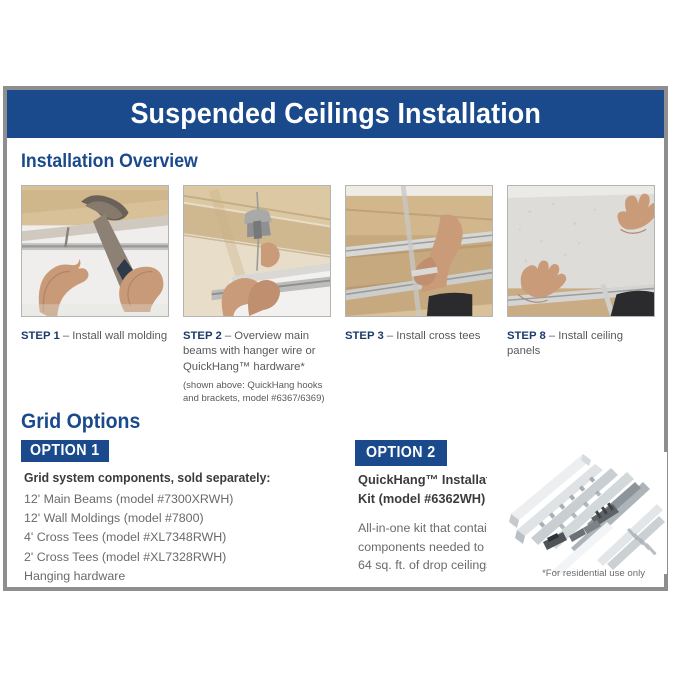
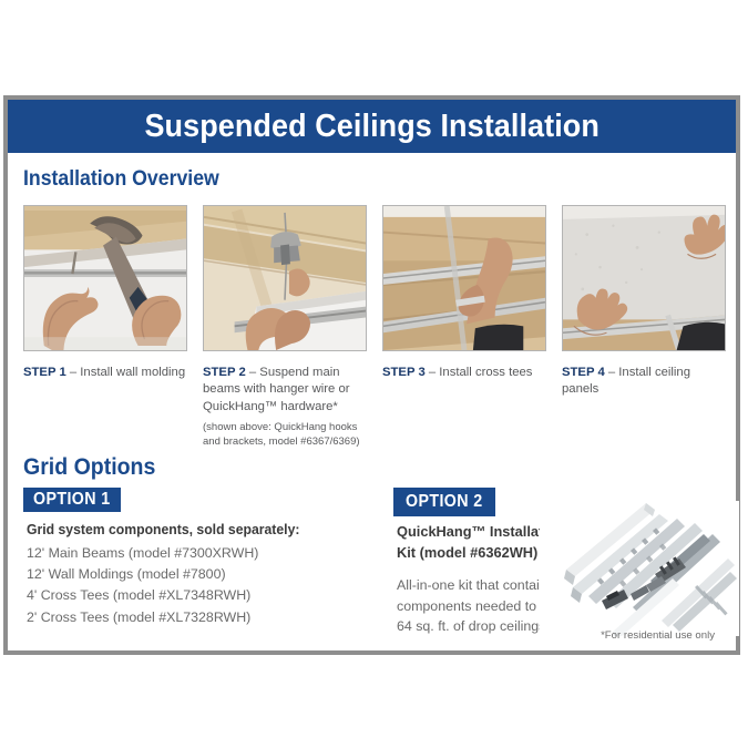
  Suspended Ceilings Installation
  Installation Overview
  STEP 1 – Install wall molding
- STEP 2 – Overview main beams with hanger wire or QuickHang™ hardware*
+ STEP 2 – Suspend main beams with hanger wire or QuickHang™ hardware*
  (shown above: QuickHang hooks and brackets, model #6367/6369)
  STEP 3 – Install cross tees
- STEP 8 – Install ceiling panels
+ STEP 4 – Install ceiling panels
  Grid Options
  OPTION 1
  Grid system components, sold separately:
  12' Main Beams (model #7300XRWH)
  12' Wall Moldings (model #7800)
  4' Cross Tees (model #XL7348RWH)
  2' Cross Tees (model #XL7328RWH)
- Hanging hardware
  OPTION 2
  QuickHang™ Installa Kit (model #6362WH)
  All-in-one kit that contai components needed to 64 sq. ft. of drop ceiling
  *For residential use only
